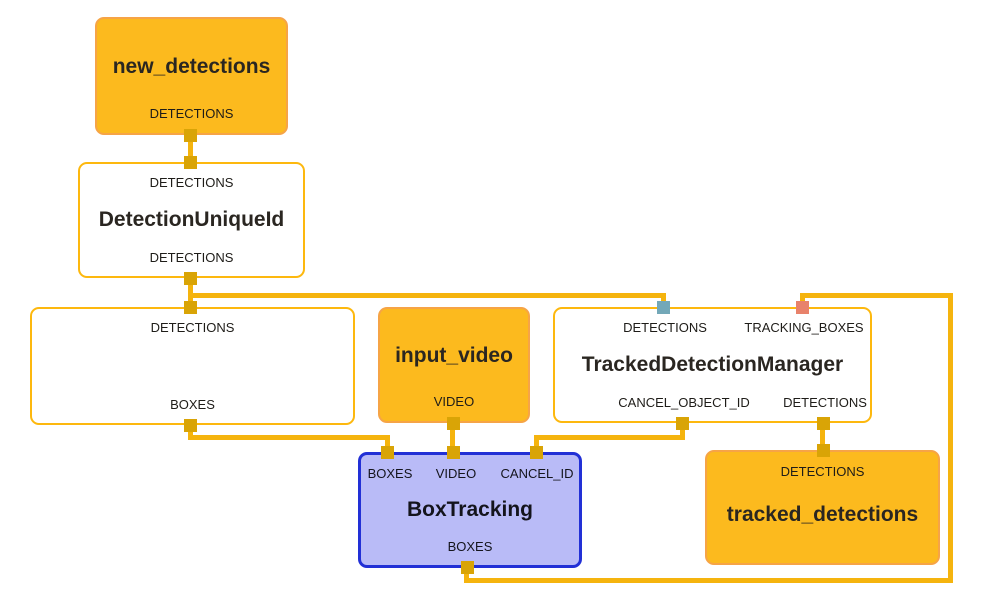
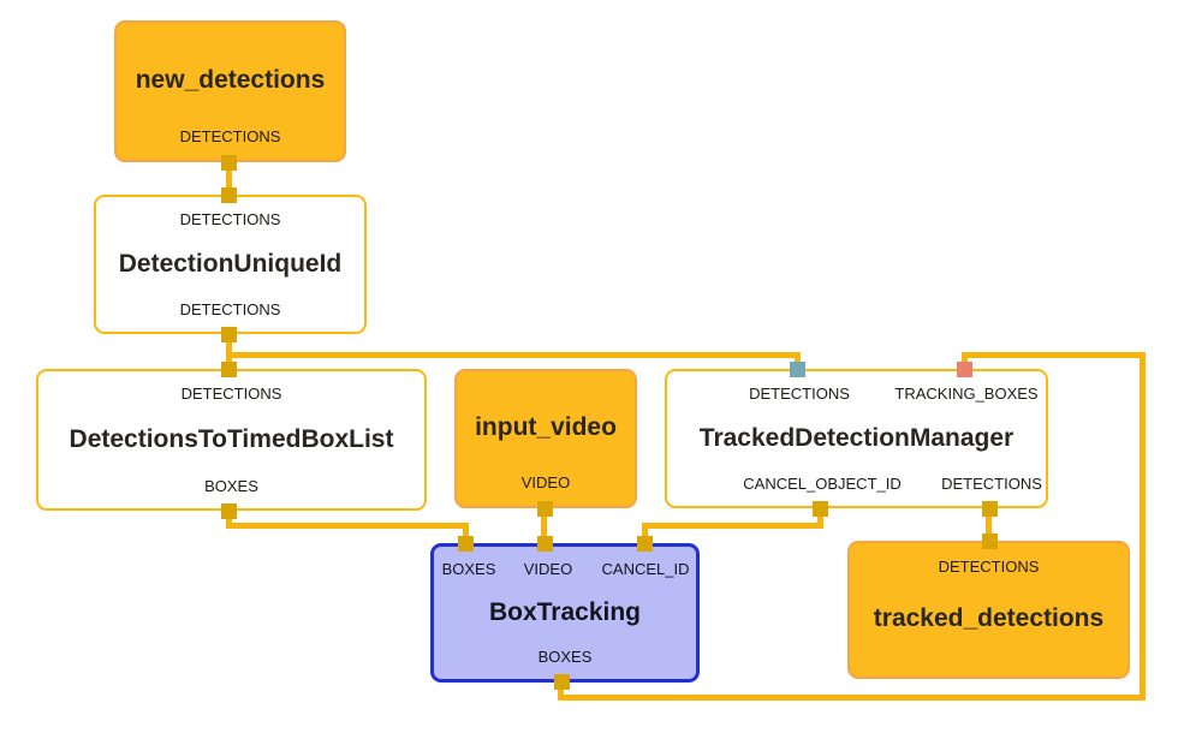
  new_detections
  DETECTIONS
  DETECTIONS
  DetectionUniqueId
  DETECTIONS
  DETECTIONS
+ DetectionsToTimedBoxList
  BOXES
  input_video
  VIDEO
  DETECTIONS
  TRACKING_BOXES
  TrackedDetectionManager
  CANCEL_OBJECT_ID
  DETECTIONS
  BOXES
  VIDEO
  CANCEL_ID
  BoxTracking
  BOXES
  DETECTIONS
  tracked_detections
